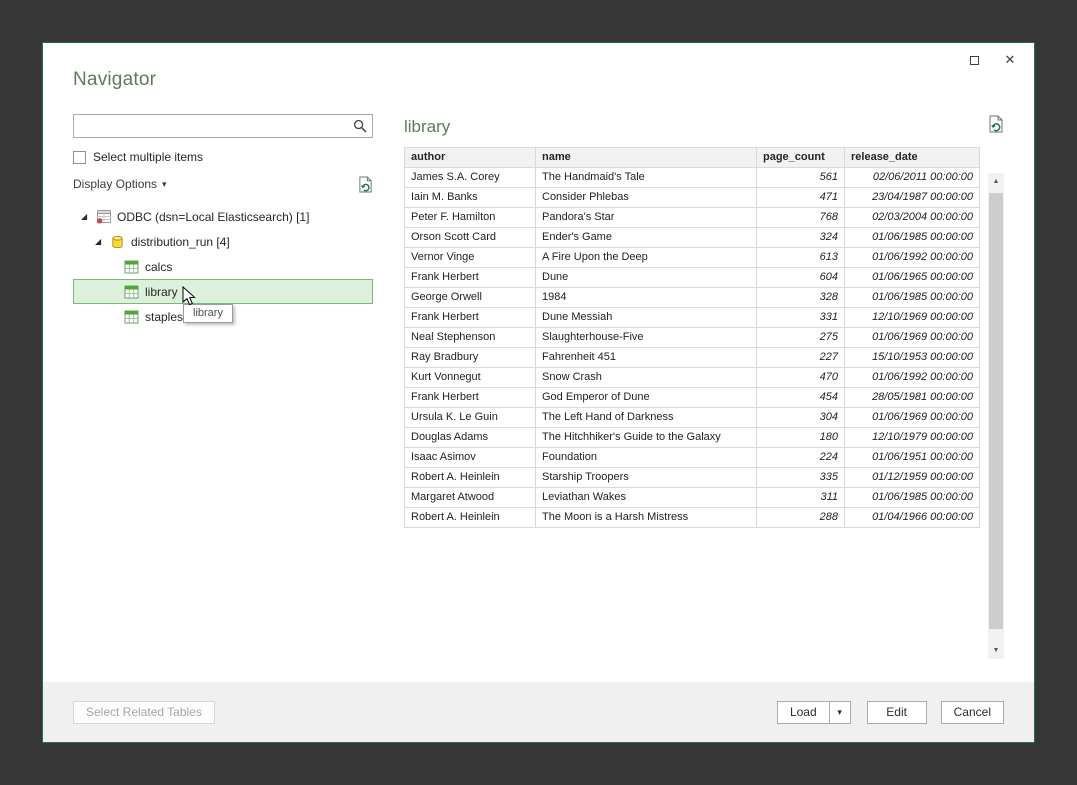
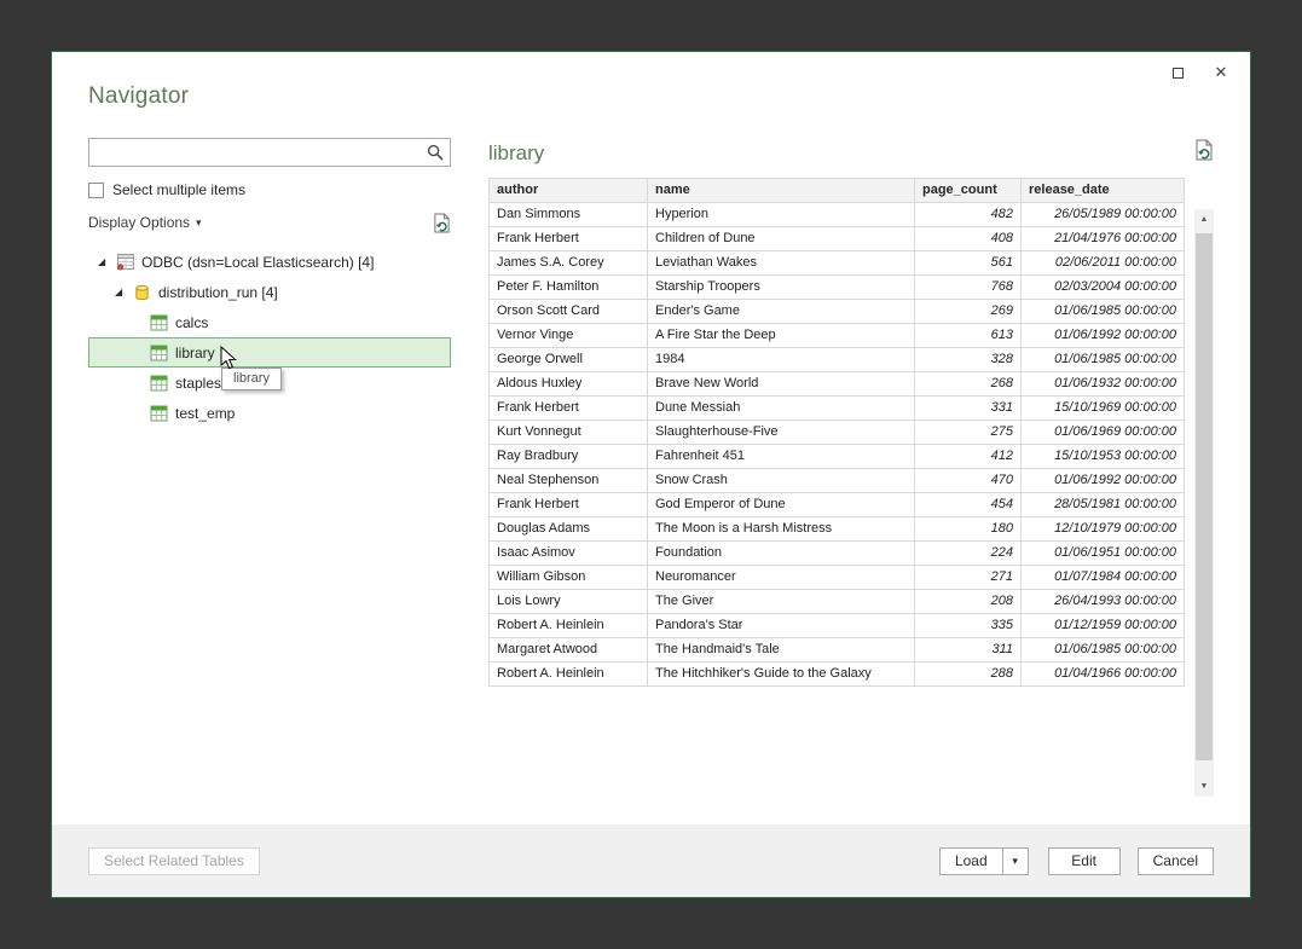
  ✕
  Navigator
  Select multiple items
  Display Options
  ▾
  ◢
- ODBC (dsn=Local Elasticsearch) [1]
+ ODBC (dsn=Local Elasticsearch) [4]
  ◢
  distribution_run [4]
  calcs
  library
  staples
+ test_emp
  library
  library
  author	name	page_count	release_date
+ Dan Simmons	Hyperion	482	26/05/1989 00:00:00
+ Frank Herbert	Children of Dune	408	21/04/1976 00:00:00
- James S.A. Corey	The Handmaid's Tale	561	02/06/2011 00:00:00
+ James S.A. Corey	Leviathan Wakes	561	02/06/2011 00:00:00
- Iain M. Banks	Consider Phlebas	471	23/04/1987 00:00:00
- Peter F. Hamilton	Pandora's Star	768	02/03/2004 00:00:00
+ Peter F. Hamilton	Starship Troopers	768	02/03/2004 00:00:00
- Orson Scott Card	Ender's Game	324	01/06/1985 00:00:00
+ Orson Scott Card	Ender's Game	269	01/06/1985 00:00:00
- Vernor Vinge	A Fire Upon the Deep	613	01/06/1992 00:00:00
+ Vernor Vinge	A Fire Star the Deep	613	01/06/1992 00:00:00
- Frank Herbert	Dune	604	01/06/1965 00:00:00
  George Orwell	1984	328	01/06/1985 00:00:00
+ Aldous Huxley	Brave New World	268	01/06/1932 00:00:00
- Frank Herbert	Dune Messiah	331	12/10/1969 00:00:00
+ Frank Herbert	Dune Messiah	331	15/10/1969 00:00:00
- Neal Stephenson	Slaughterhouse-Five	275	01/06/1969 00:00:00
+ Kurt Vonnegut	Slaughterhouse-Five	275	01/06/1969 00:00:00
- Ray Bradbury	Fahrenheit 451	227	15/10/1953 00:00:00
+ Ray Bradbury	Fahrenheit 451	412	15/10/1953 00:00:00
- Kurt Vonnegut	Snow Crash	470	01/06/1992 00:00:00
+ Neal Stephenson	Snow Crash	470	01/06/1992 00:00:00
  Frank Herbert	God Emperor of Dune	454	28/05/1981 00:00:00
- Ursula K. Le Guin	The Left Hand of Darkness	304	01/06/1969 00:00:00
- Douglas Adams	The Hitchhiker's Guide to the Galaxy	180	12/10/1979 00:00:00
+ Douglas Adams	The Moon is a Harsh Mistress	180	12/10/1979 00:00:00
  Isaac Asimov	Foundation	224	01/06/1951 00:00:00
+ William Gibson	Neuromancer	271	01/07/1984 00:00:00
+ Lois Lowry	The Giver	208	26/04/1993 00:00:00
- Robert A. Heinlein	Starship Troopers	335	01/12/1959 00:00:00
+ Robert A. Heinlein	Pandora's Star	335	01/12/1959 00:00:00
- Margaret Atwood	Leviathan Wakes	311	01/06/1985 00:00:00
+ Margaret Atwood	The Handmaid's Tale	311	01/06/1985 00:00:00
- Robert A. Heinlein	The Moon is a Harsh Mistress	288	01/04/1966 00:00:00
+ Robert A. Heinlein	The Hitchhiker's Guide to the Galaxy	288	01/04/1966 00:00:00
  Select Related Tables
  Load
  ▾
  Edit
  Cancel
